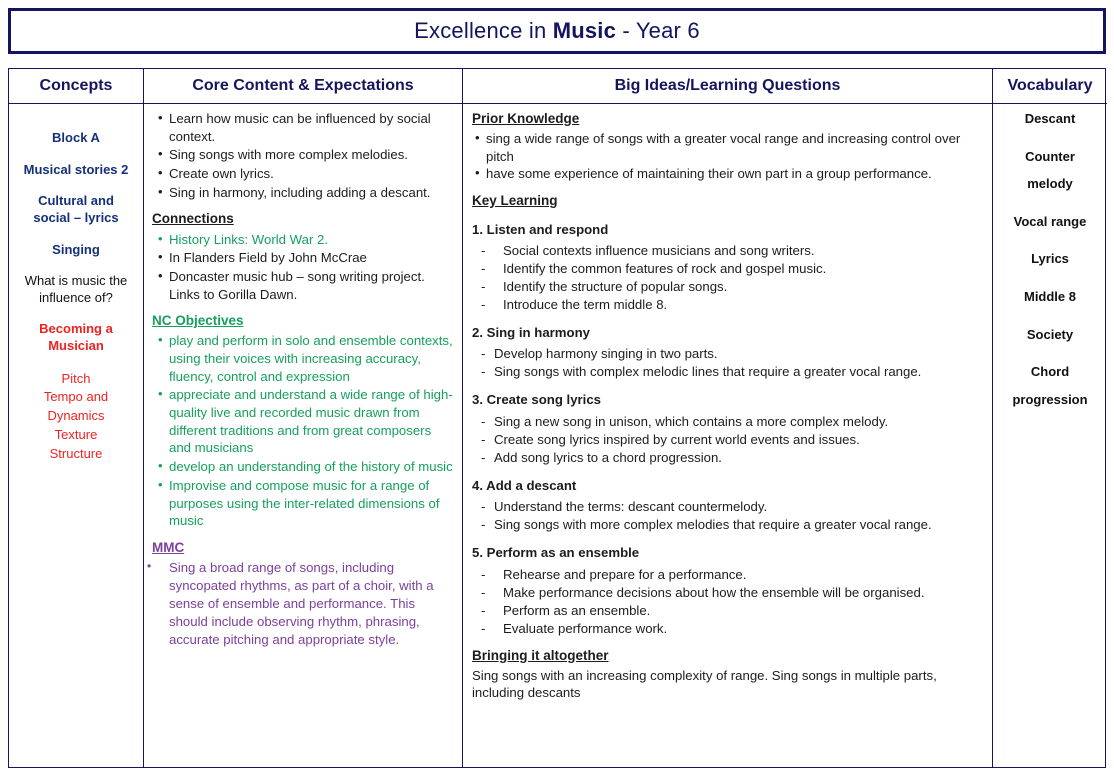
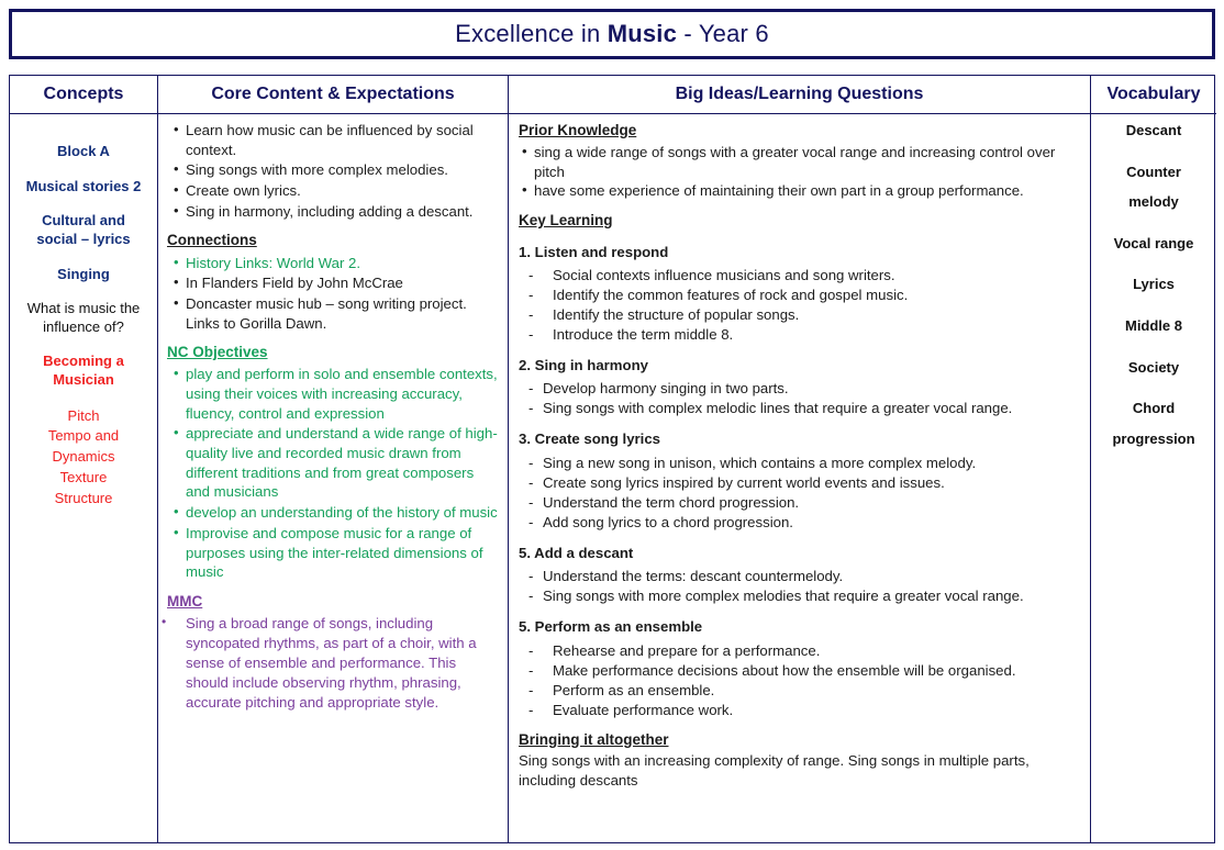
  Excellence in Music - Year 6
  Concepts
  Core Content & Expectations
  Big Ideas/Learning Questions
  Vocabulary
  Block A
  Musical stories 2
  Cultural and
  social – lyrics
  Singing
  What is music the
  influence of?
  Becoming a
  Musician
  Pitch
  Tempo and
  Dynamics
  Texture
  Structure
  Learn how music can be influenced by social context.
  Sing songs with more complex melodies.
  Create own lyrics.
  Sing in harmony, including adding a descant.
  Connections
  History Links: World War 2.
  In Flanders Field by John McCrae
  Doncaster music hub – song writing project. Links to Gorilla Dawn.
  NC Objectives
  play and perform in solo and ensemble contexts, using their voices with increasing accuracy, fluency, control and expression
  appreciate and understand a wide range of high-quality live and recorded music drawn from different traditions and from great composers and musicians
  develop an understanding of the history of music
  Improvise and compose music for a range of purposes using the inter-related dimensions of music
  MMC
  Sing a broad range of songs, including syncopated rhythms, as part of a choir, with a sense of ensemble and performance. This should include observing rhythm, phrasing, accurate pitching and appropriate style.
  Prior Knowledge
  sing a wide range of songs with a greater vocal range and increasing control over pitch
  have some experience of maintaining their own part in a group performance.
  Key Learning
  1. Listen and respond
  Social contexts influence musicians and song writers.
  Identify the common features of rock and gospel music.
  Identify the structure of popular songs.
  Introduce the term middle 8.
  2. Sing in harmony
  Develop harmony singing in two parts.
  Sing songs with complex melodic lines that require a greater vocal range.
  3. Create song lyrics
  Sing a new song in unison, which contains a more complex melody.
  Create song lyrics inspired by current world events and issues.
+ Understand the term chord progression.
  Add song lyrics to a chord progression.
- 4. Add a descant
+ 5. Add a descant
  Understand the terms: descant countermelody.
  Sing songs with more complex melodies that require a greater vocal range.
  5. Perform as an ensemble
  Rehearse and prepare for a performance.
  Make performance decisions about how the ensemble will be organised.
  Perform as an ensemble.
  Evaluate performance work.
  Bringing it altogether
  Sing songs with an increasing complexity of range. Sing songs in multiple parts, including descants
  Descant
  Counter
  melody
  Vocal range
  Lyrics
  Middle 8
  Society
  Chord
  progression
